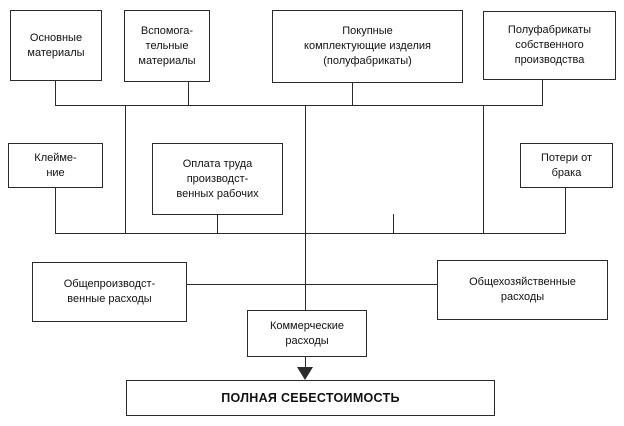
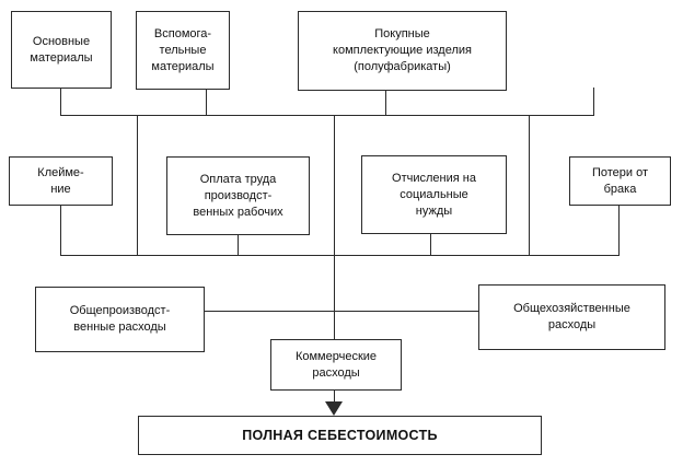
  Основные
  материалы
  Вспомога-
  тельные
  материалы
  Покупные
  комплектующие изделия
  (полуфабрикаты)
- Полуфабрикаты
- собственного
- производства
  Клейме-
  ние
  Оплата труда
  производст-
  венных рабочих
+ Отчисления на
+ социальные
+ нужды
  Потери от
  брака
  Общепроизводст-
  венные расходы
  Общехозяйственные
  расходы
  Коммерческие
  расходы
  ПОЛНАЯ СЕБЕСТОИМОСТЬ
